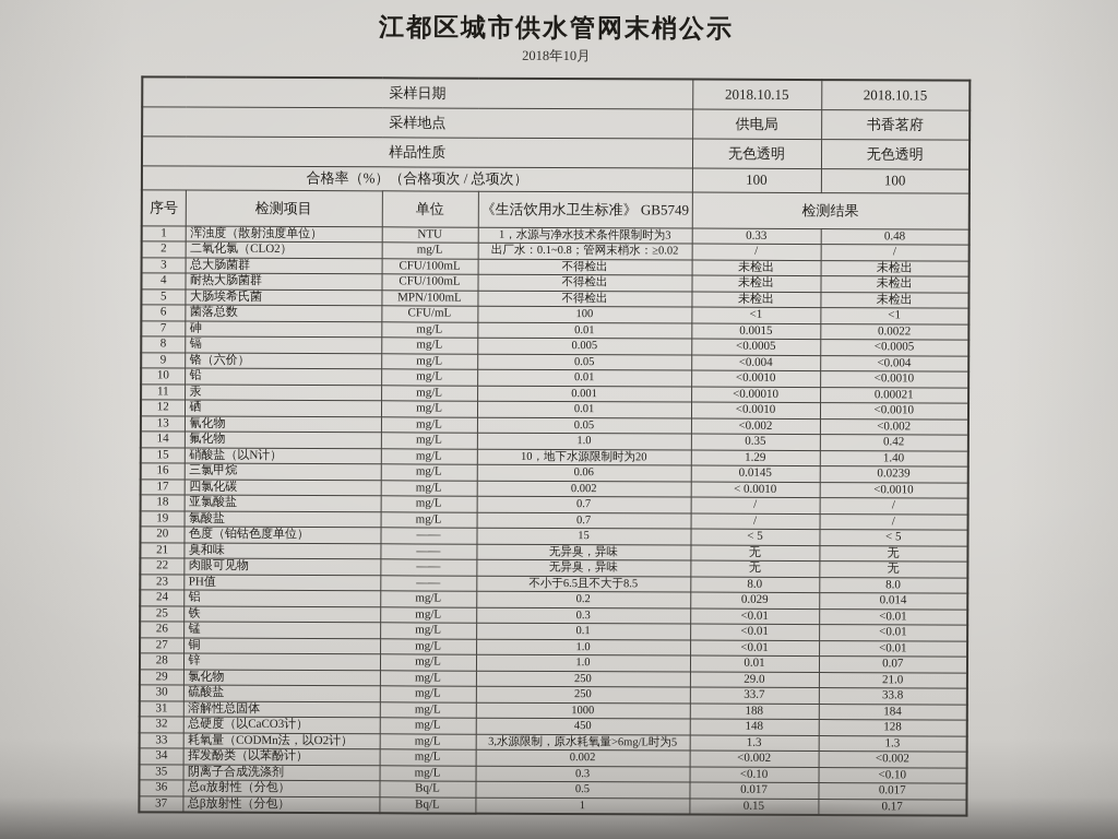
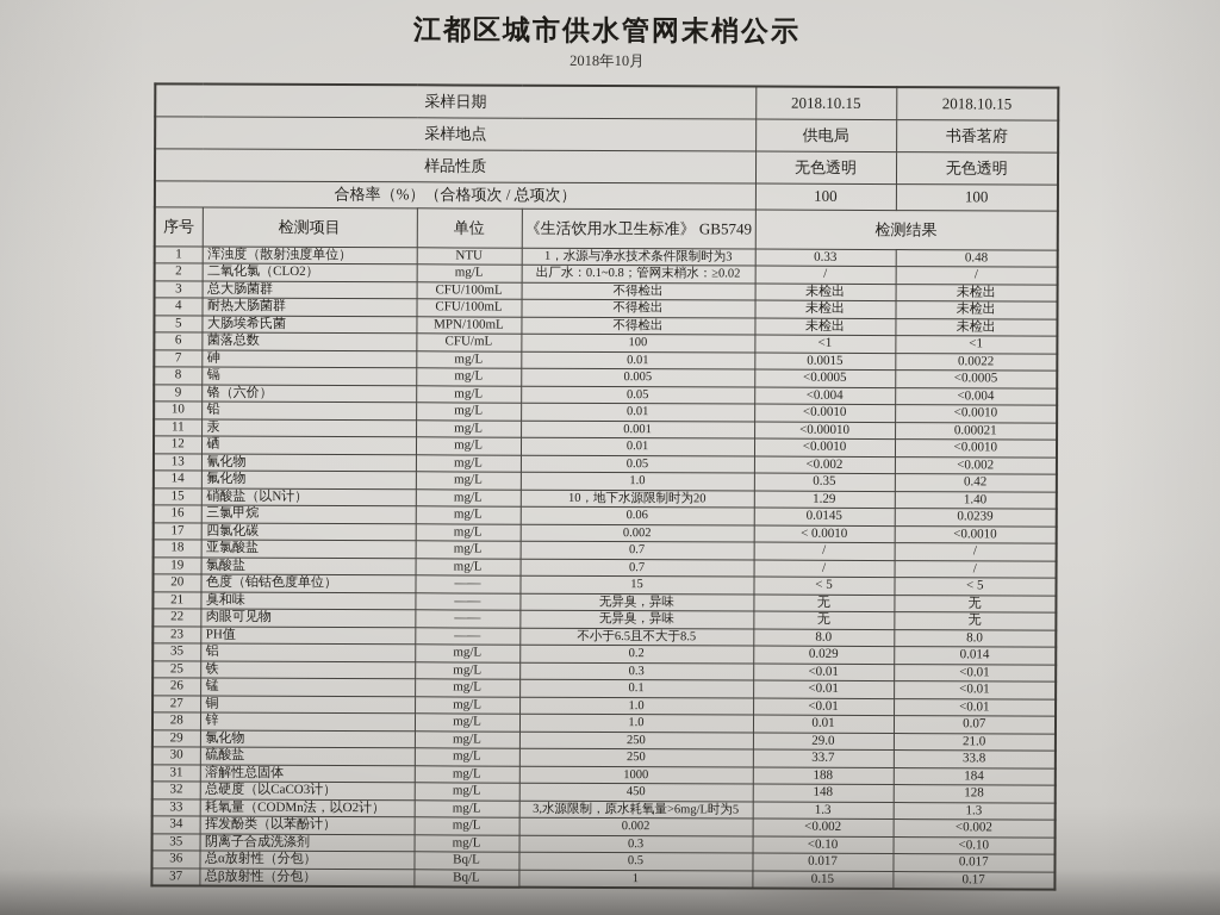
  江都区城市供水管网末梢公示
  2018年10月
  采样日期	2018.10.15	2018.10.15
  采样地点	供电局	书香茗府
  样品性质	无色透明	无色透明
  合格率（%）（合格项次 / 总项次）	100	100
  序号	检测项目	单位	《生活饮用水卫生标准》 GB5749	检测结果
  1	浑浊度（散射浊度单位）	NTU	1，水源与净水技术条件限制时为3	0.33	0.48
  2	二氧化氯（CLO2）	mg/L	出厂水：0.1~0.8；管网末梢水：≥0.02	/	/
  3	总大肠菌群	CFU/100mL	不得检出	未检出	未检出
  4	耐热大肠菌群	CFU/100mL	不得检出	未检出	未检出
  5	大肠埃希氏菌	MPN/100mL	不得检出	未检出	未检出
  6	菌落总数	CFU/mL	100	<1	<1
  7	砷	mg/L	0.01	0.0015	0.0022
  8	镉	mg/L	0.005	<0.0005	<0.0005
  9	铬（六价）	mg/L	0.05	<0.004	<0.004
  10	铅	mg/L	0.01	<0.0010	<0.0010
  11	汞	mg/L	0.001	<0.00010	0.00021
  12	硒	mg/L	0.01	<0.0010	<0.0010
  13	氰化物	mg/L	0.05	<0.002	<0.002
  14	氟化物	mg/L	1.0	0.35	0.42
  15	硝酸盐（以N计）	mg/L	10，地下水源限制时为20	1.29	1.40
  16	三氯甲烷	mg/L	0.06	0.0145	0.0239
  17	四氯化碳	mg/L	0.002	< 0.0010	<0.0010
  18	亚氯酸盐	mg/L	0.7	/	/
  19	氯酸盐	mg/L	0.7	/	/
  20	色度（铂钴色度单位）	——	15	< 5	< 5
  21	臭和味	——	无异臭，异味	无	无
  22	肉眼可见物	——	无异臭，异味	无	无
  23	PH值	——	不小于6.5且不大于8.5	8.0	8.0
- 24	铝	mg/L	0.2	0.029	0.014
+ 35	铝	mg/L	0.2	0.029	0.014
  25	铁	mg/L	0.3	<0.01	<0.01
  26	锰	mg/L	0.1	<0.01	<0.01
  27	铜	mg/L	1.0	<0.01	<0.01
  28	锌	mg/L	1.0	0.01	0.07
  29	氯化物	mg/L	250	29.0	21.0
  30	硫酸盐	mg/L	250	33.7	33.8
  31	溶解性总固体	mg/L	1000	188	184
  32	总硬度（以CaCO3计）	mg/L	450	148	128
  33	耗氧量（CODMn法，以O2计）	mg/L	3,水源限制，原水耗氧量>6mg/L时为5	1.3	1.3
  34	挥发酚类（以苯酚计）	mg/L	0.002	<0.002	<0.002
  35	阴离子合成洗涤剂	mg/L	0.3	<0.10	<0.10
  36	总α放射性（分包）	Bq/L	0.5	0.017	0.017
